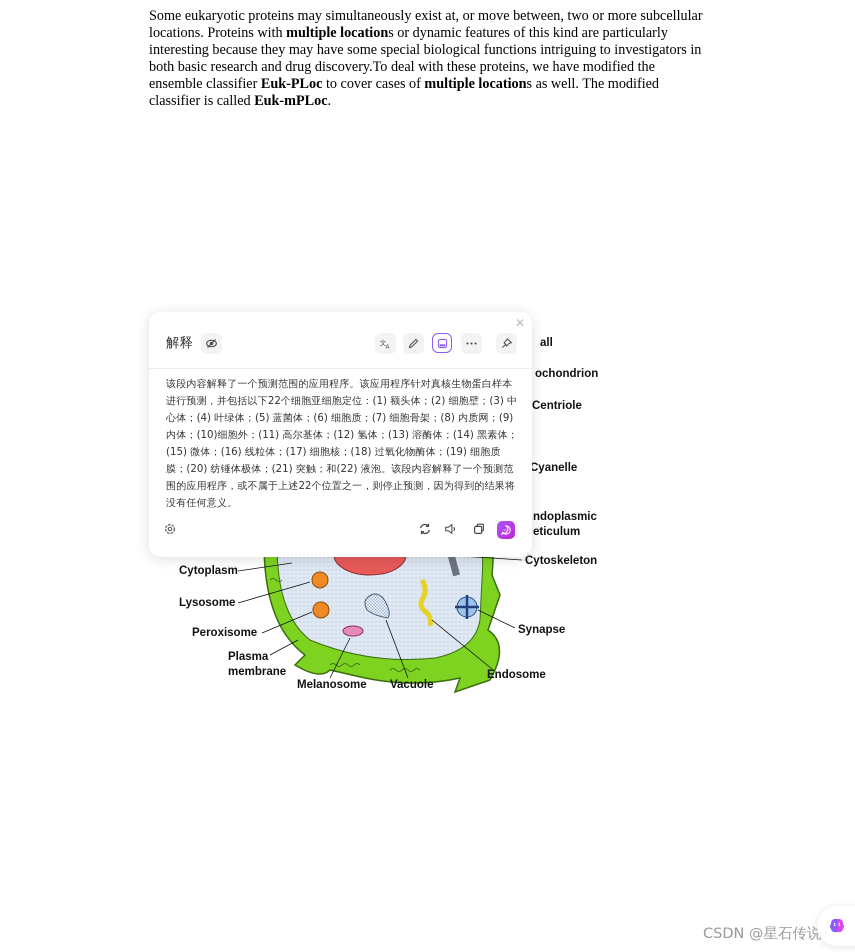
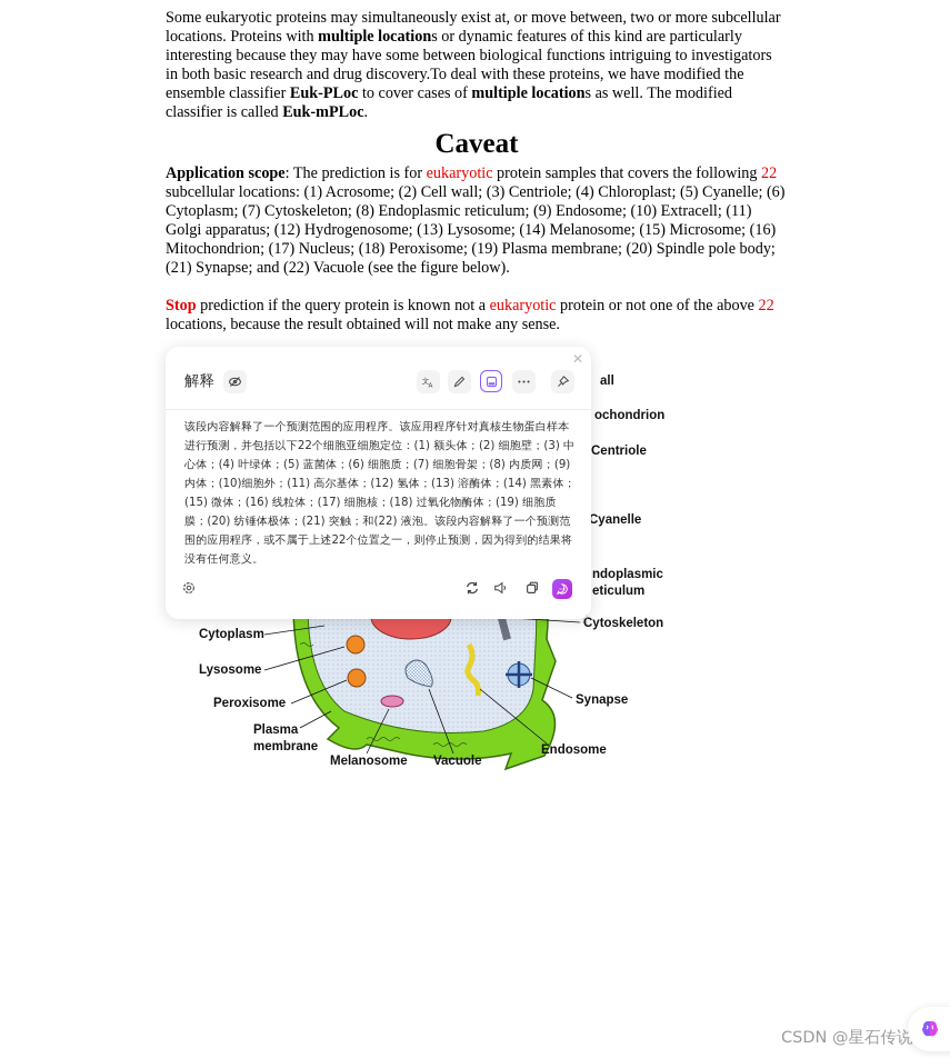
- Some eukaryotic proteins may simultaneously exist at, or move between, two or more subcellular locations. Proteins with multiple locations or dynamic features of this kind are particularly interesting because they may have some special biological functions intriguing to investigators in both basic research and drug discovery.To deal with these proteins, we have modified the ensemble classifier Euk-PLoc to cover cases of multiple locations as well. The modified classifier is called Euk-mPLoc.
+ Some eukaryotic proteins may simultaneously exist at, or move between, two or more subcellular locations. Proteins with multiple locations or dynamic features of this kind are particularly interesting because they may have some between biological functions intriguing to investigators in both basic research and drug discovery.To deal with these proteins, we have modified the ensemble classifier Euk-PLoc to cover cases of multiple locations as well. The modified classifier is called Euk-mPLoc.
+ Caveat
+ Application scope: The prediction is for eukaryotic protein samples that covers the following 22 subcellular locations: (1) Acrosome; (2) Cell wall; (3) Centriole; (4) Chloroplast; (5) Cyanelle; (6) Cytoplasm; (7) Cytoskeleton; (8) Endoplasmic reticulum; (9) Endosome; (10) Extracell; (11) Golgi apparatus; (12) Hydrogenosome; (13) Lysosome; (14) Melanosome; (15) Microsome; (16) Mitochondrion; (17) Nucleus; (18) Peroxisome; (19) Plasma membrane; (20) Spindle pole body; (21) Synapse; and (22) Vacuole (see the figure below).
+ Stop prediction if the query protein is known not a eukaryotic protein or not one of the above 22 locations, because the result obtained will not make any sense.
  all
  ochondrion
  Centriole
  Cyanelle
  ndoplasmic
  eticulum
  Cytoskeleton
  Cytoplasm
  Lysosome
  Peroxisome
  Plasma
  membrane
  Melanosome
  Vacuole
  Endosome
  Synapse
  ✕
  解释
  文
  该段内容解释了一个预测范围的应用程序。该应用程序针对真核生物蛋白样本进行预测，并包括以下22个细胞亚细胞定位：(1) 额头体；(2) 细胞壁；(3) 中心体；(4) 叶绿体；(5) 蓝菌体；(6) 细胞质；(7) 细胞骨架；(8) 内质网；(9) 内体；(10)细胞外；(11) 高尔基体；(12) 氢体；(13) 溶酶体；(14) 黑素体；(15) 微体；(16) 线粒体；(17) 细胞核；(18) 过氧化物酶体；(19) 细胞质膜；(20) 纺锤体极体；(21) 突触；和(22) 液泡。该段内容解释了一个预测范围的应用程序，或不属于上述22个位置之一，则停止预测，因为得到的结果将没有任何意义。
  CSDN @星石传说
